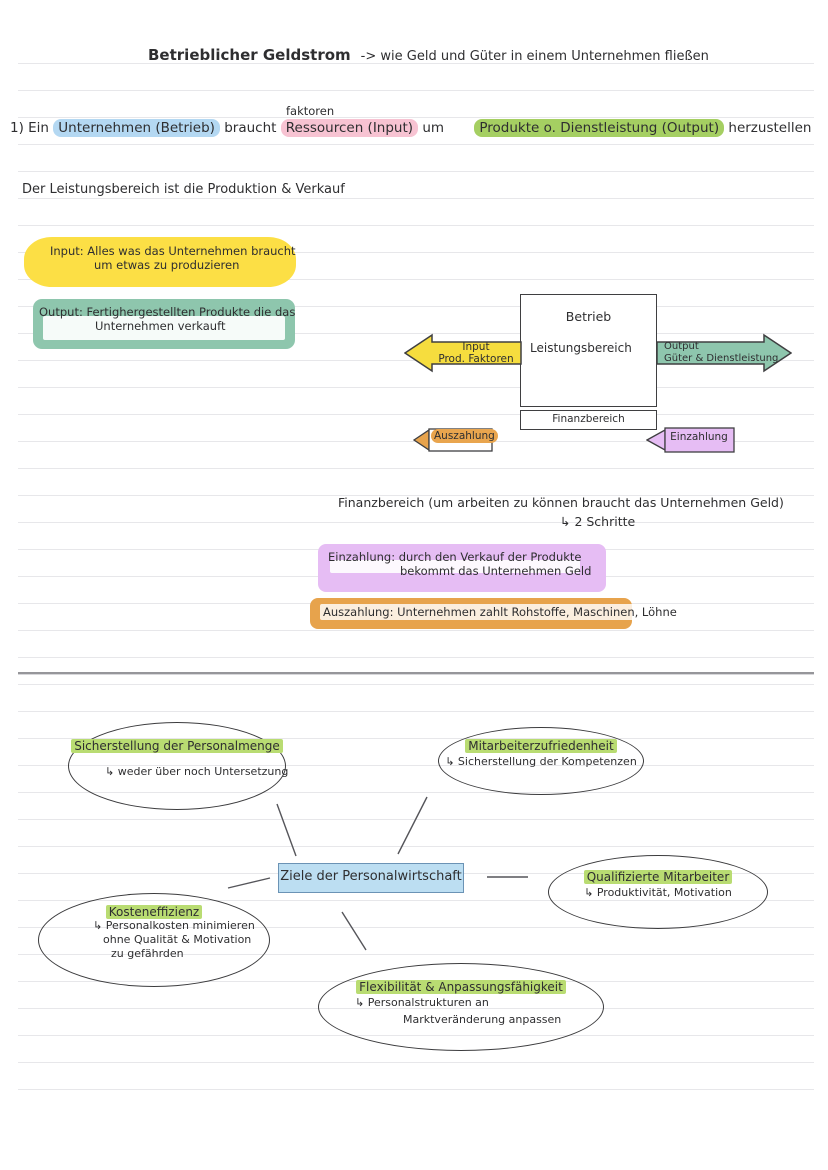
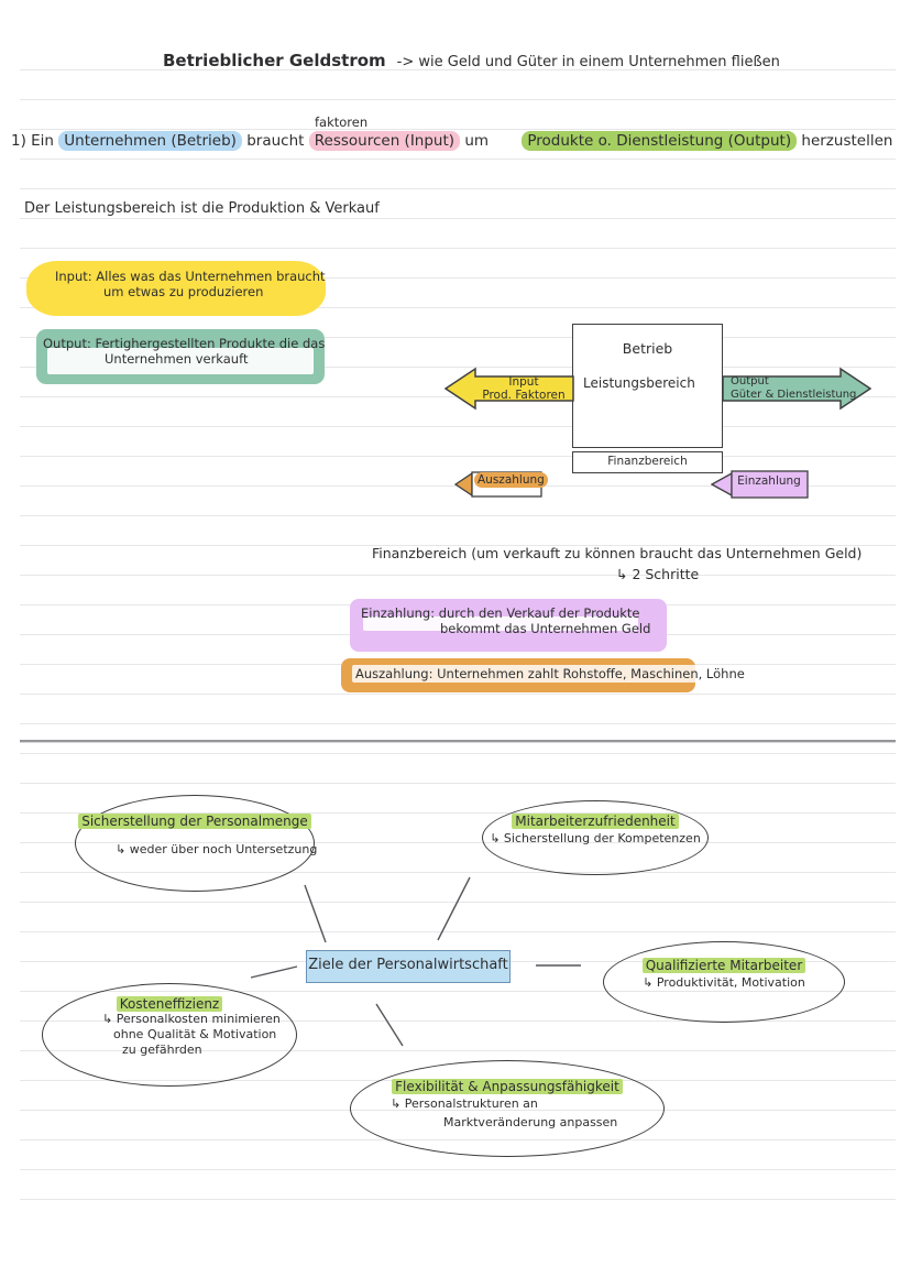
  Betrieblicher Geldstrom -> wie Geld und Güter in einem Unternehmen fließen
  faktoren
  1) Ein Unternehmen (Betrieb) braucht Ressourcen (Input) um Produkte o. Dienstleistung (Output) herzustellen
  Der Leistungsbereich ist die Produktion & Verkauf
  Input: Alles was das Unternehmen braucht
  um etwas zu produzieren
  Output: Fertighergestellten Produkte die da
  Unternehmen verkauft
  Betrieb
  Leistungsbereich
  Finanzbereich
  Input
  Prod. Faktoren
  Output
  Güter & Dienstleistung
  Auszahlung
  Einzahlung
- Finanzbereich (um arbeiten zu können braucht das Unternehmen Geld)
+ Finanzbereich (um verkauft zu können braucht das Unternehmen Geld)
  ↳ 2 Schritte
  Einzahlung: durch den Verkauf der Produkte
  bekommt das Unternehmen Geld
  Auszahlung: Unternehmen zahlt Rohstoffe, Maschinen, Löhne
  Sicherstellung der Personalmenge
  ↳ weder über noch Untersetzung
  Mitarbeiterzufriedenheit
  ↳ Sicherstellung der Kompetenzen
  Ziele der Personalwirtschaft
  Qualifizierte Mitarbeiter
  ↳ Produktivität, Motivation
  Kosteneffizienz
  ↳ Personalkosten minimieren
  ohne Qualität & Motivation
  zu gefährden
  Flexibilität & Anpassungsfähigkeit
  ↳ Personalstrukturen an
  Marktveränderung anpassen
